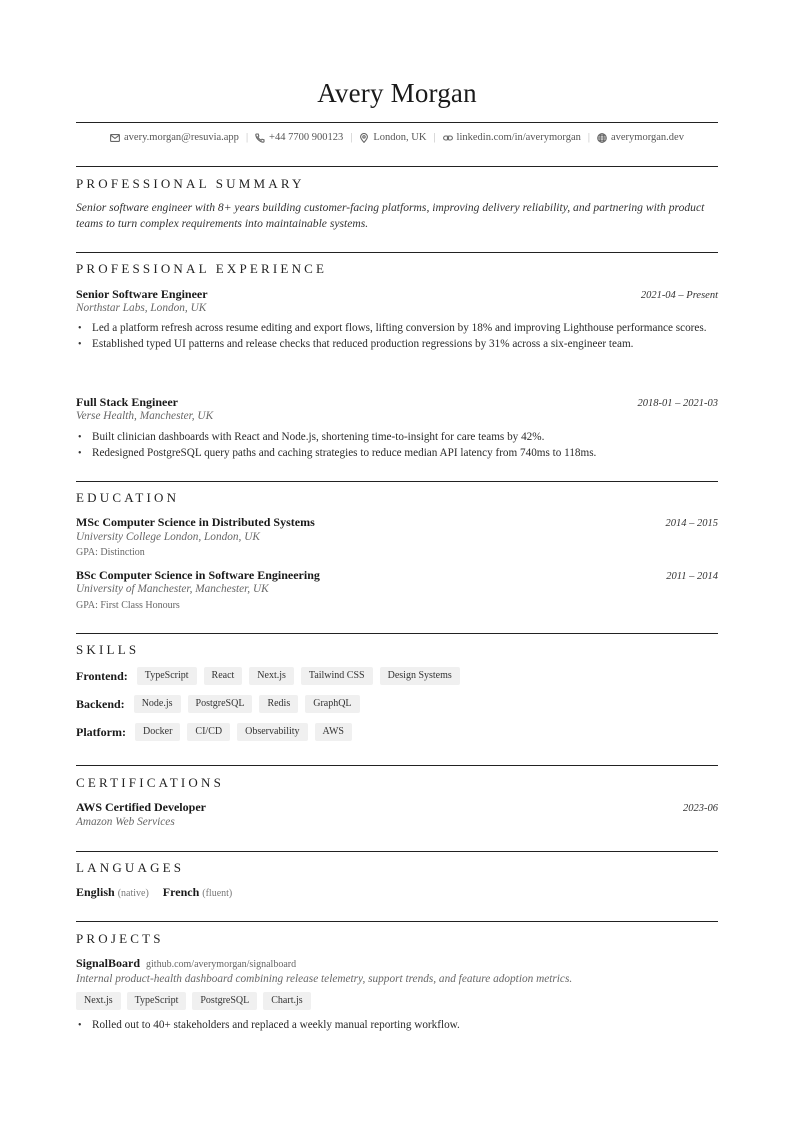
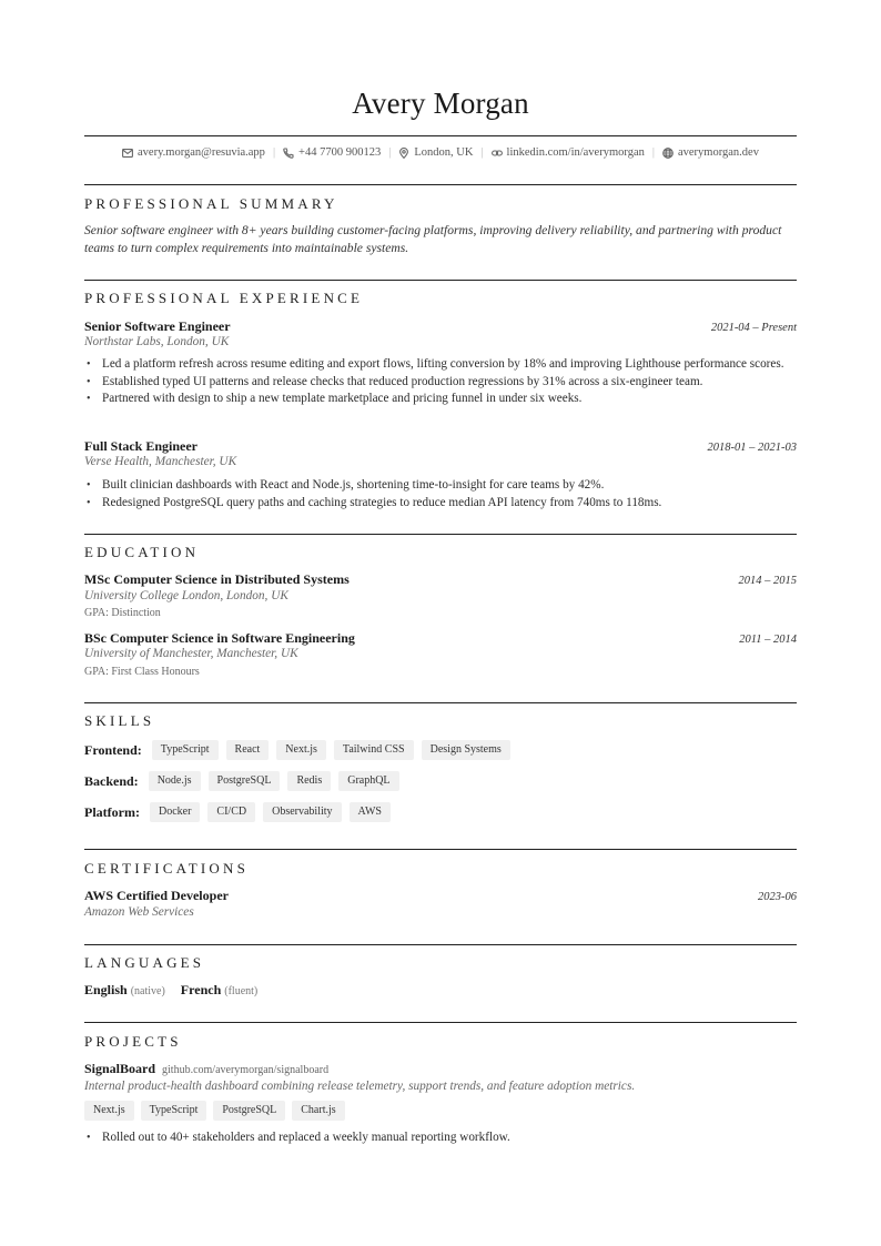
  Avery Morgan
  avery.morgan@resuvia.app
  +44 7700 900123
  |
  London, UK
  |
  linkedin.com/in/averymorgan
  |
  averymorgan.dev
  PROFESSIONAL SUMMARY
  Senior software engineer with 8+ years building customer-facing platforms, improving delivery reliability, and partnering with product teams to turn complex requirements into maintainable systems.
  PROFESSIONAL EXPERIENCE
  Senior Software Engineer
  2021-04 – Present
  Northstar Labs, London, UK
  Led a platform refresh across resume editing and export flows, lifting conversion by 18% and improving Lighthouse performance scores.
  Established typed UI patterns and release checks that reduced production regressions by 31% across a six-engineer team.
+ Partnered with design to ship a new template marketplace and pricing funnel in under six weeks.
  Full Stack Engineer
  2018-01 – 2021-03
  Verse Health, Manchester, UK
  Built clinician dashboards with React and Node.js, shortening time-to-insight for care teams by 42%.
  Redesigned PostgreSQL query paths and caching strategies to reduce median API latency from 740ms to 118ms.
  EDUCATION
  MSc Computer Science in Distributed Systems
  2014 – 2015
  University College London, London, UK
  GPA: Distinction
  BSc Computer Science in Software Engineering
  2011 – 2014
  University of Manchester, Manchester, UK
  GPA: First Class Honours
  SKILLS
  Frontend:
  TypeScript
  React
  Next.js
  Tailwind CSS
  Design Systems
  Backend:
  Node.js
  PostgreSQL
  Redis
  GraphQL
  Platform:
  Docker
  CI/CD
  Observability
  AWS
  CERTIFICATIONS
  AWS Certified Developer
  2023-06
  Amazon Web Services
  LANGUAGES
  English (native) French (fluent)
  PROJECTS
  SignalBoard
  github.com/averymorgan/signalboard
  Internal product-health dashboard combining release telemetry, support trends, and feature adoption metrics.
  Next.js
  TypeScript
  PostgreSQL
  Chart.js
  Rolled out to 40+ stakeholders and replaced a weekly manual reporting workflow.
